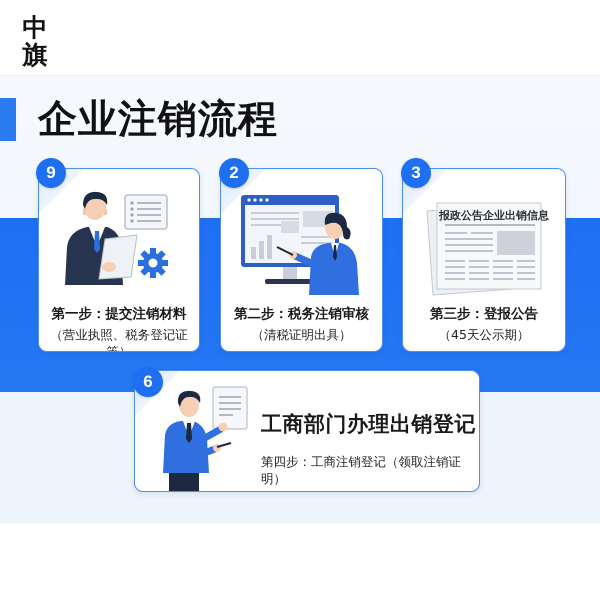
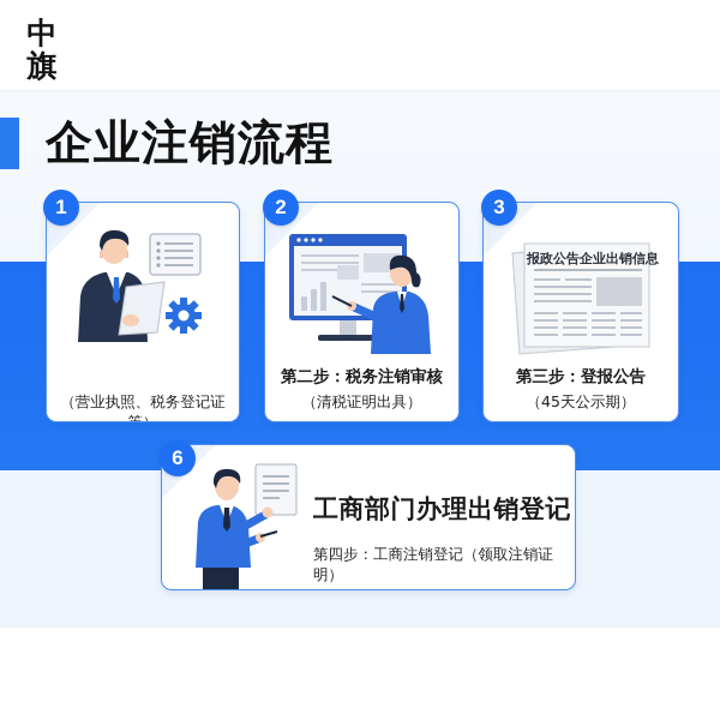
  中
  旗
  企业注销流程
- 第一步：提交注销材料
  （营业执照、税务登记证
- 9
+ 1
  第二步：税务注销审核
  （清税证明出具）
  2
  报政公告企业出销信息
  第三步：登报公告
  （45天公示期）
  3
  工商部门办理出销登记
  第四步：工商注销登记（领取注销证明）
  6
